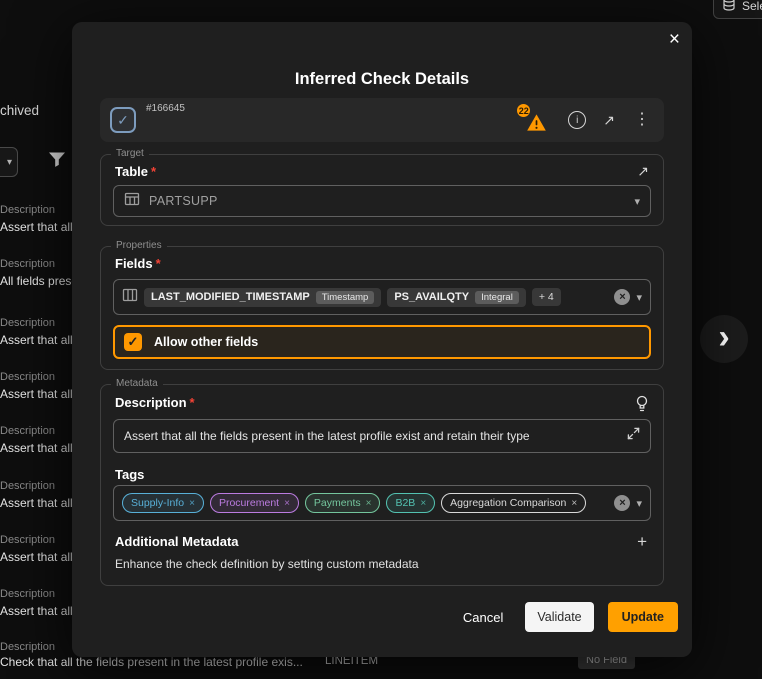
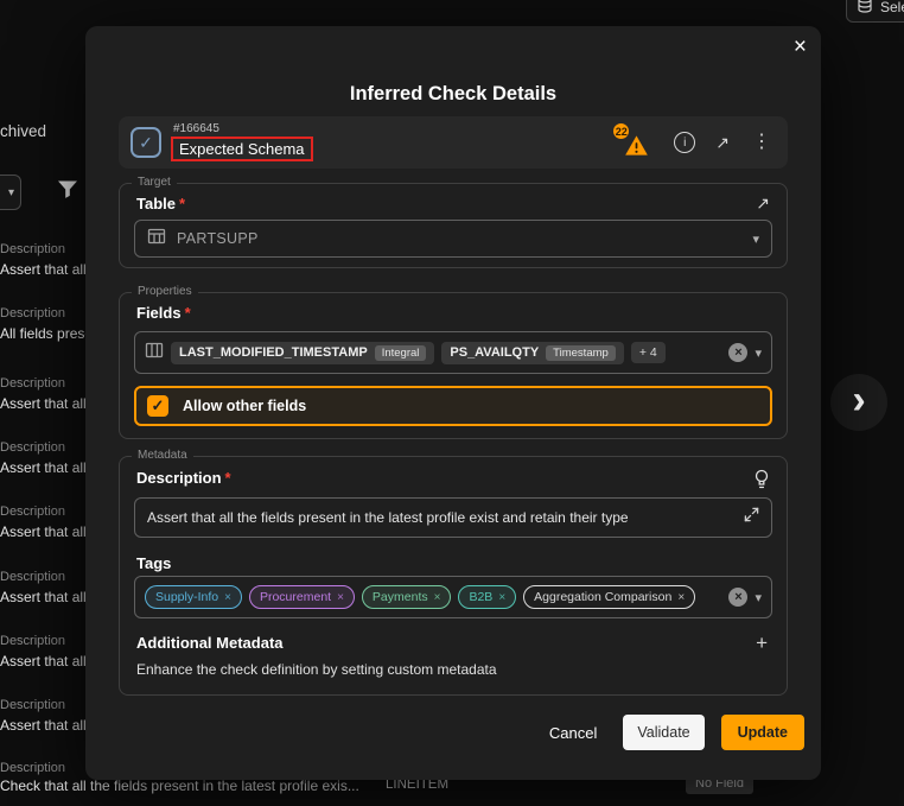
  Sel
  chived
  ▾
  Description
  Assert that al
  Description
  All fields pres
  Description
  Assert that al
  Description
  Assert that al
  Description
  Assert that al
  Description
  Assert that al
  Description
  Assert that al
  Description
  Assert that al
  Description
  Check that all the fields present in the latest profile exis...
  LINEITEM
  No Field
  ›
  ×
  Inferred Check Details
  ✓
  #166645
+ Expected Schema
  22
  i
  ↗
  ⋮
  Target
  Table *
  ↗
  PARTSUPP
  ▾
  Properties
  Fields *
  LAST_MODIFIED_TIMESTAMP
- Timestamp
+ Integral
  PS_AVAILQTY
- Integral
+ Timestamp
  + 4
  ×
  ▾
  ✓
  Allow other fields
  Metadata
  Description *
  Assert that all the fields present in the latest profile exist and retain their type
  Tags
  Supply-Info
  ×
  Procurement
  ×
  Payments
  ×
  B2B
  ×
  Aggregation Comparison
  ×
  ×
  ▾
  Additional Metadata
  +
  Enhance the check definition by setting custom metadata
  Cancel
  Validate
  Update
